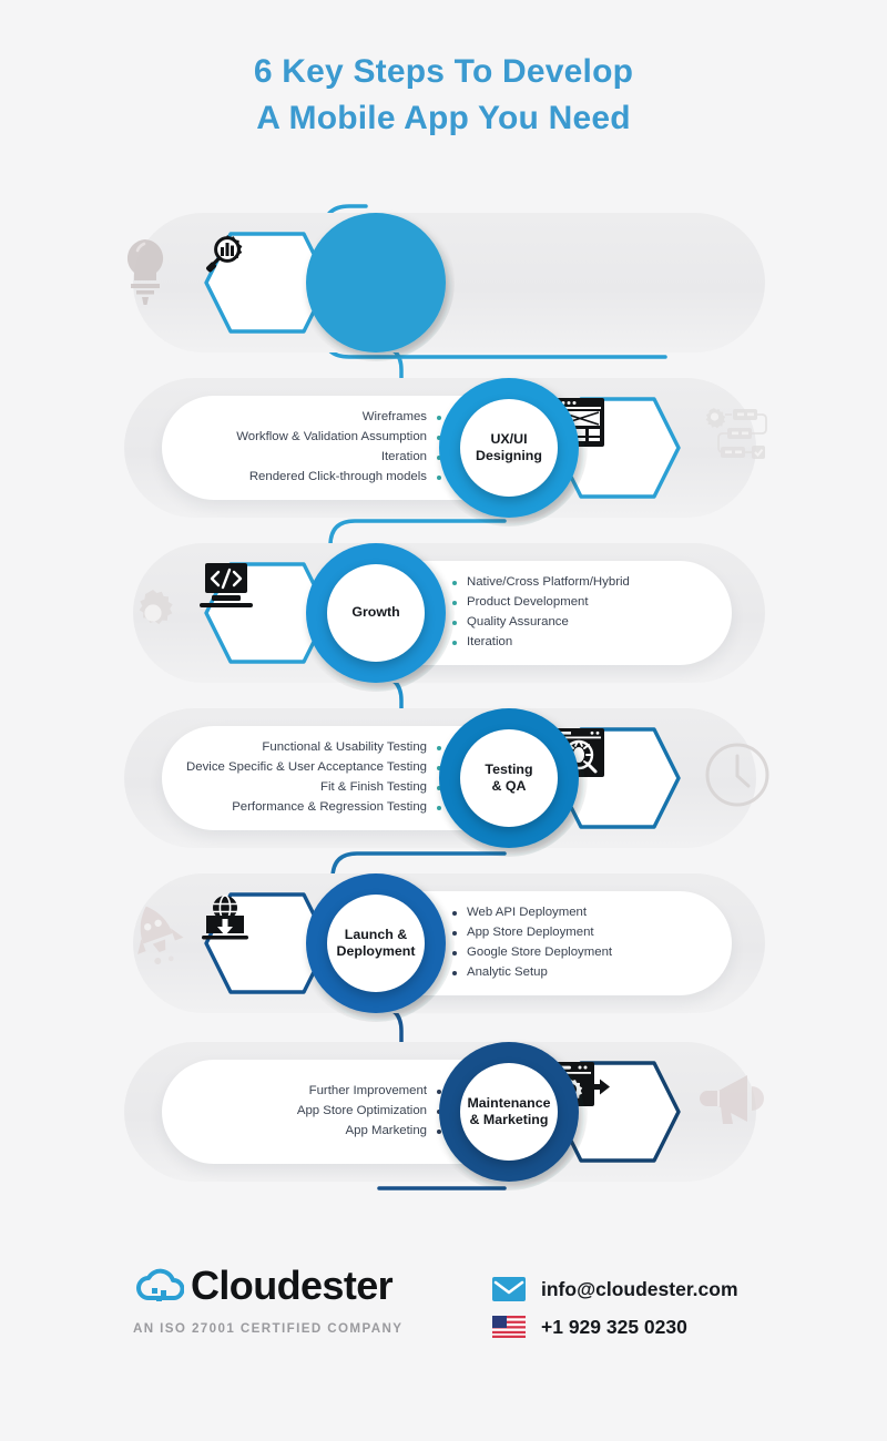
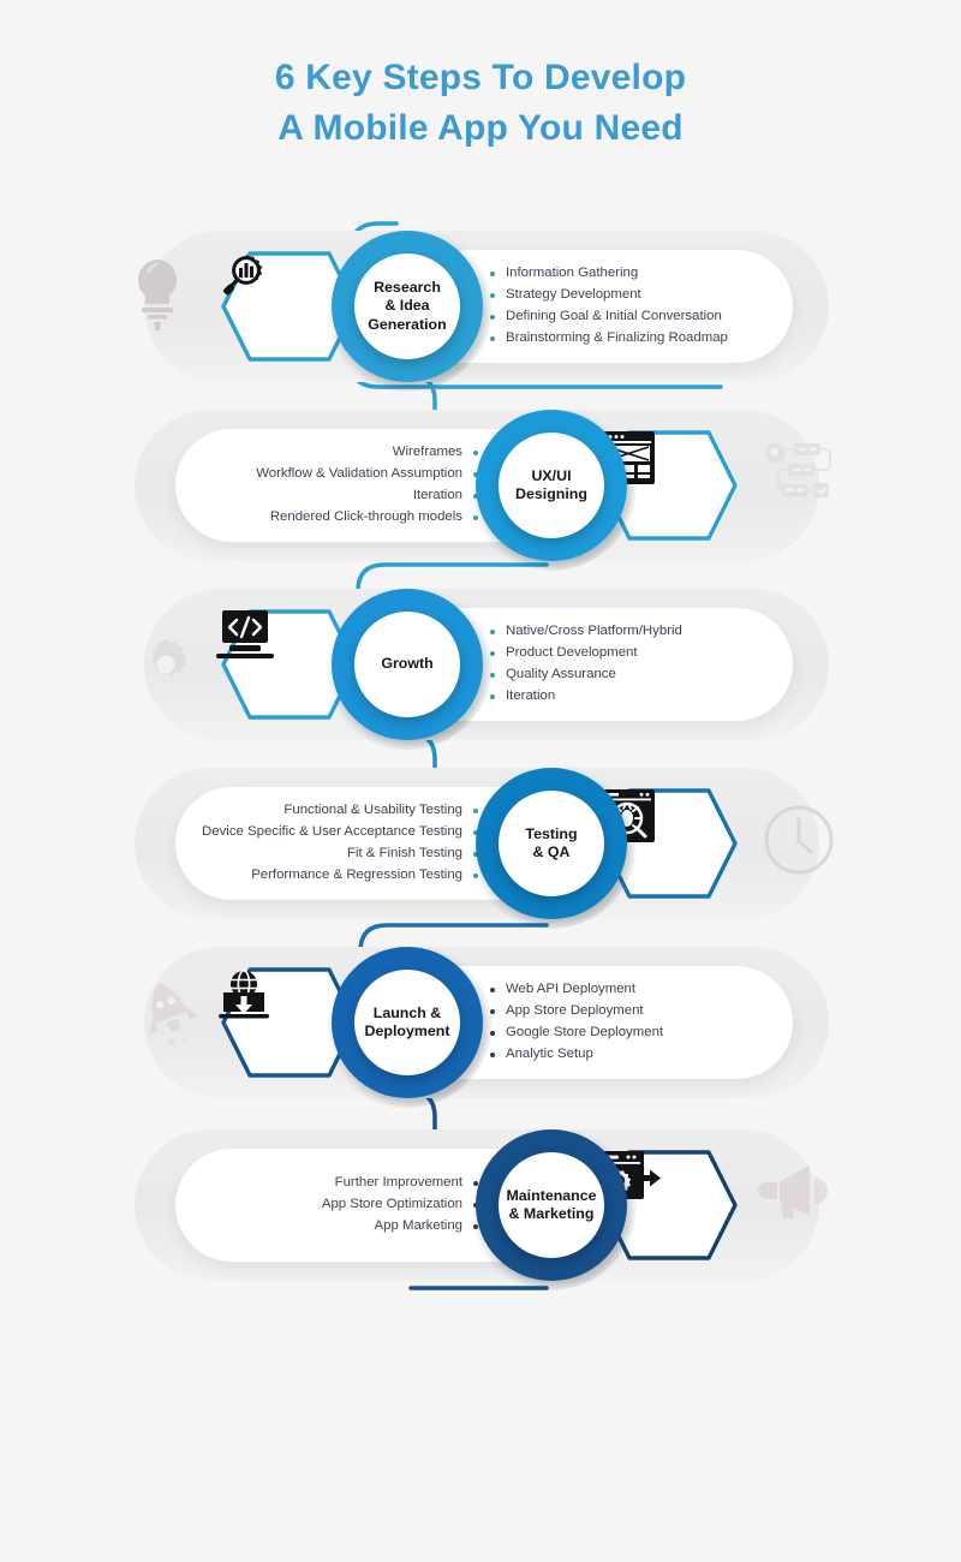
  6 Key Steps To Develop
  A Mobile App You Need
+ Information Gathering
+ Strategy Development
+ Defining Goal & Initial Conversation
+ Brainstorming & Finalizing Roadmap
+ Research
+ & Idea
+ Generation
  Wireframes
  Workflow & Validation Assumption
  Iteration
  Rendered Click-through models
  UX/UI
  Designing
  Native/Cross Platform/Hybrid
  Product Development
  Quality Assurance
  Iteration
  Growth
  Functional & Usability Testing
  Device Specific & User Acceptance Testing
  Fit & Finish Testing
  Performance & Regression Testing
  Testing
  & QA
  Web API Deployment
  App Store Deployment
  Google Store Deployment
  Analytic Setup
  Launch &
  Deployment
  Further Improvement
  App Store Optimization
  App Marketing
  Maintenance
  & Marketing
- Cloudester
- AN ISO 27001 CERTIFIED COMPANY
- info@cloudester.com
- +1 929 325 0230
